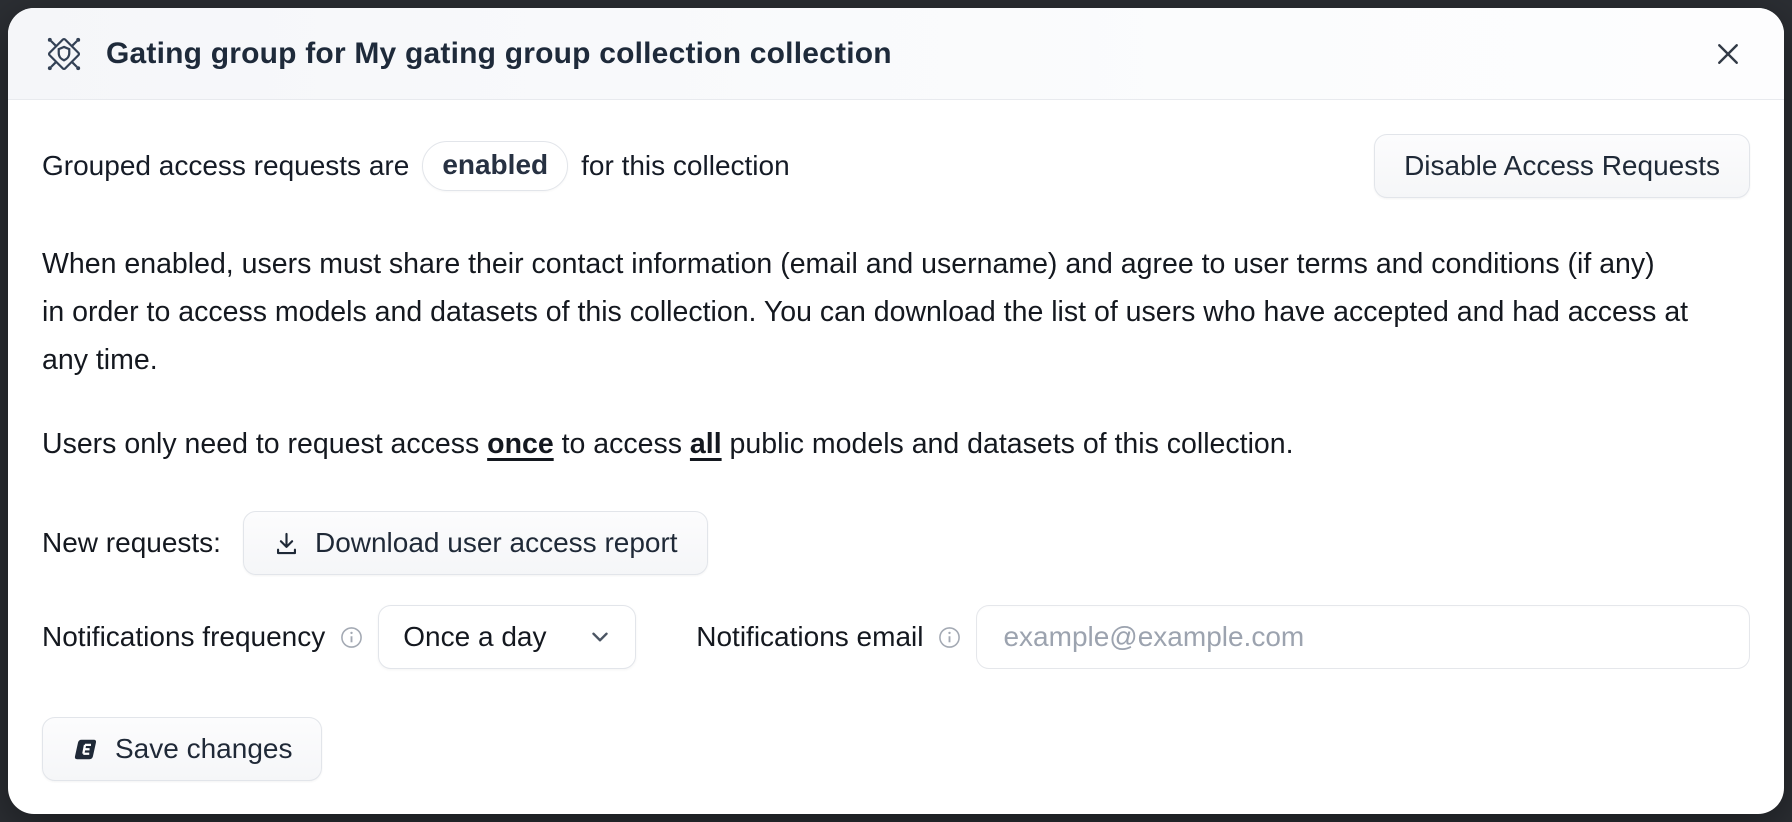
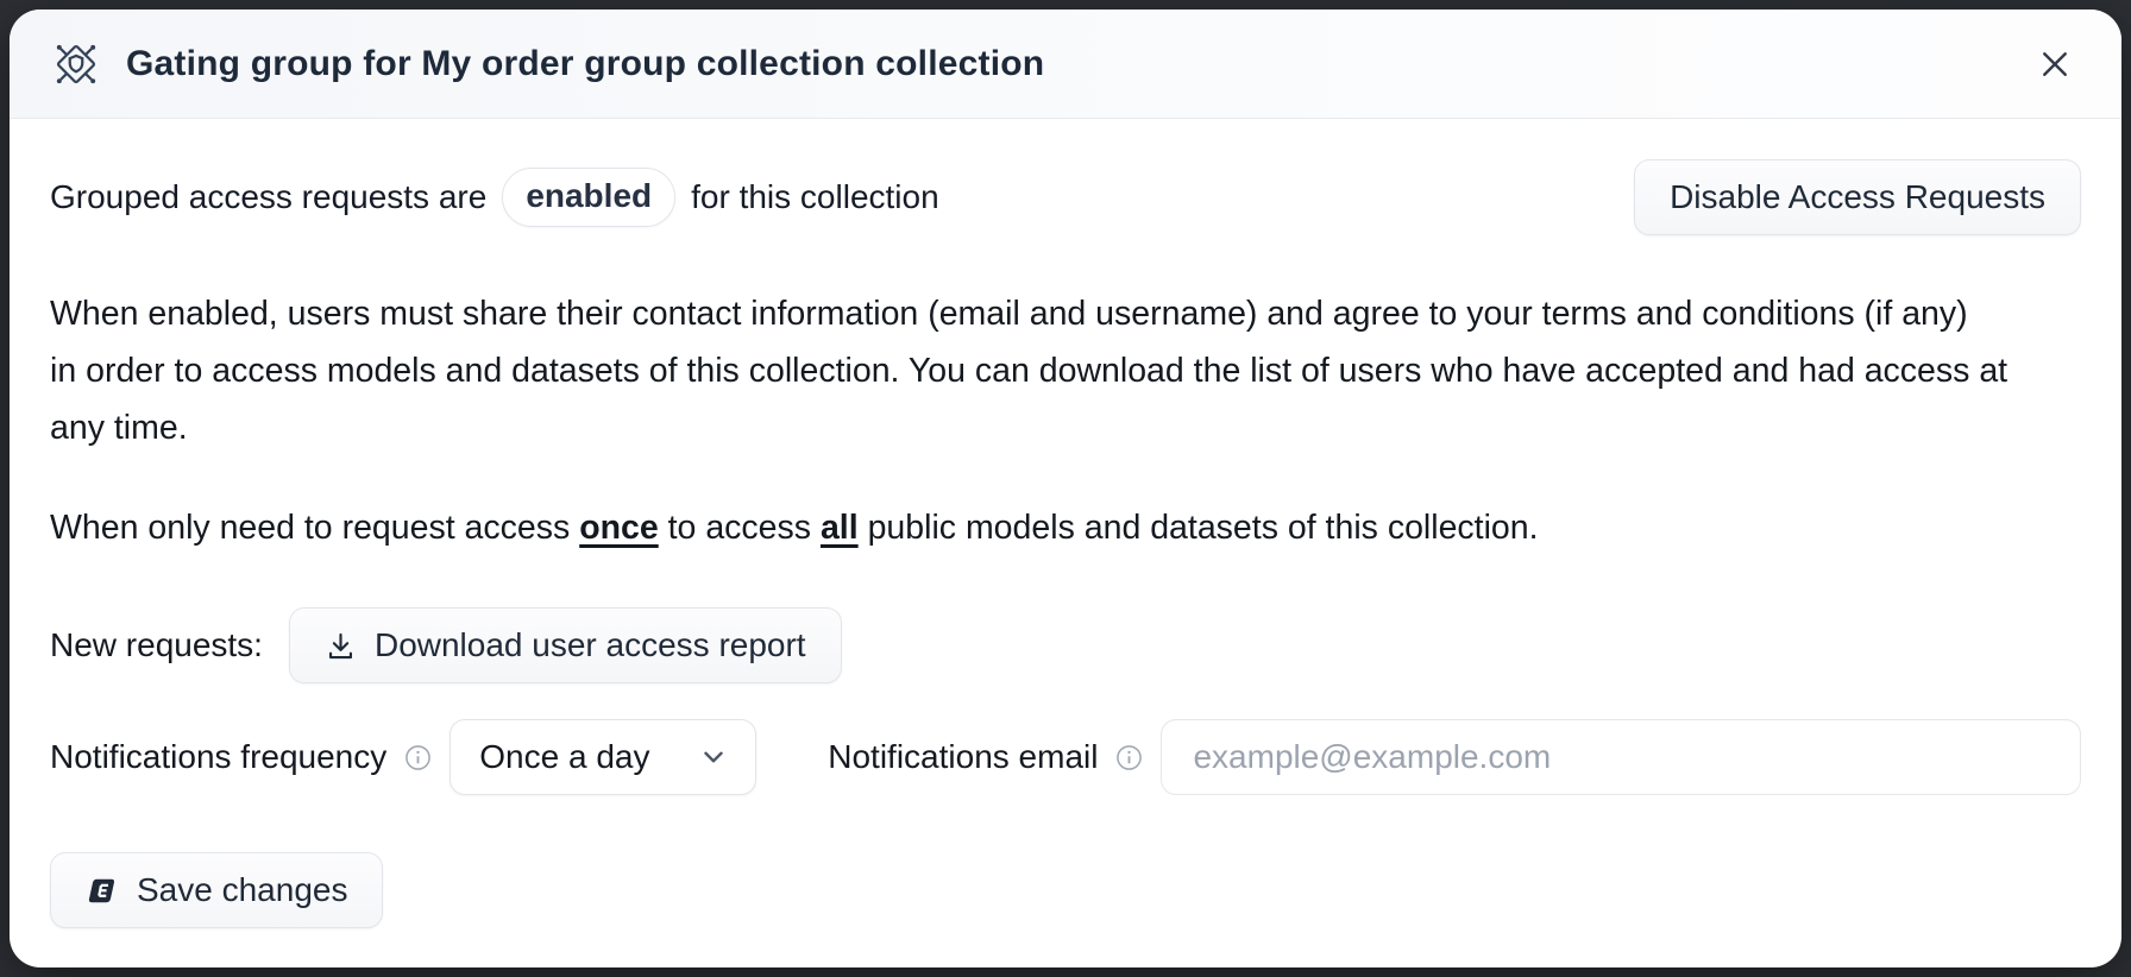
- Gating group for My gating group collection collection
+ Gating group for My order group collection collection
  Grouped access requests are
  enabled
  for this collection
  Disable Access Requests
- When enabled, users must share their contact information (email and username) and agree to user terms and conditions (if any)
+ When enabled, users must share their contact information (email and username) and agree to your terms and conditions (if any)
  in order to access models and datasets of this collection. You can download the list of users who have accepted and had access at
  any time.
- Users only need to request access once to access all public models and datasets of this collection.
+ When only need to request access once to access all public models and datasets of this collection.
  New requests:
  Download user access report
  Notifications frequency
  Once a day
  Notifications email
  example@example.com
  Save changes
